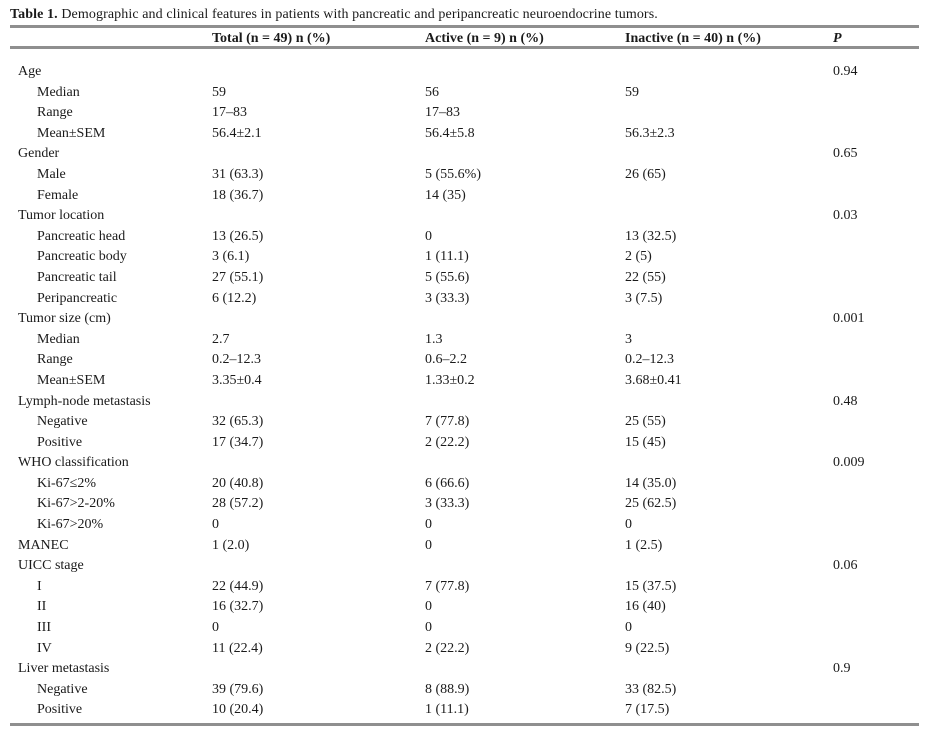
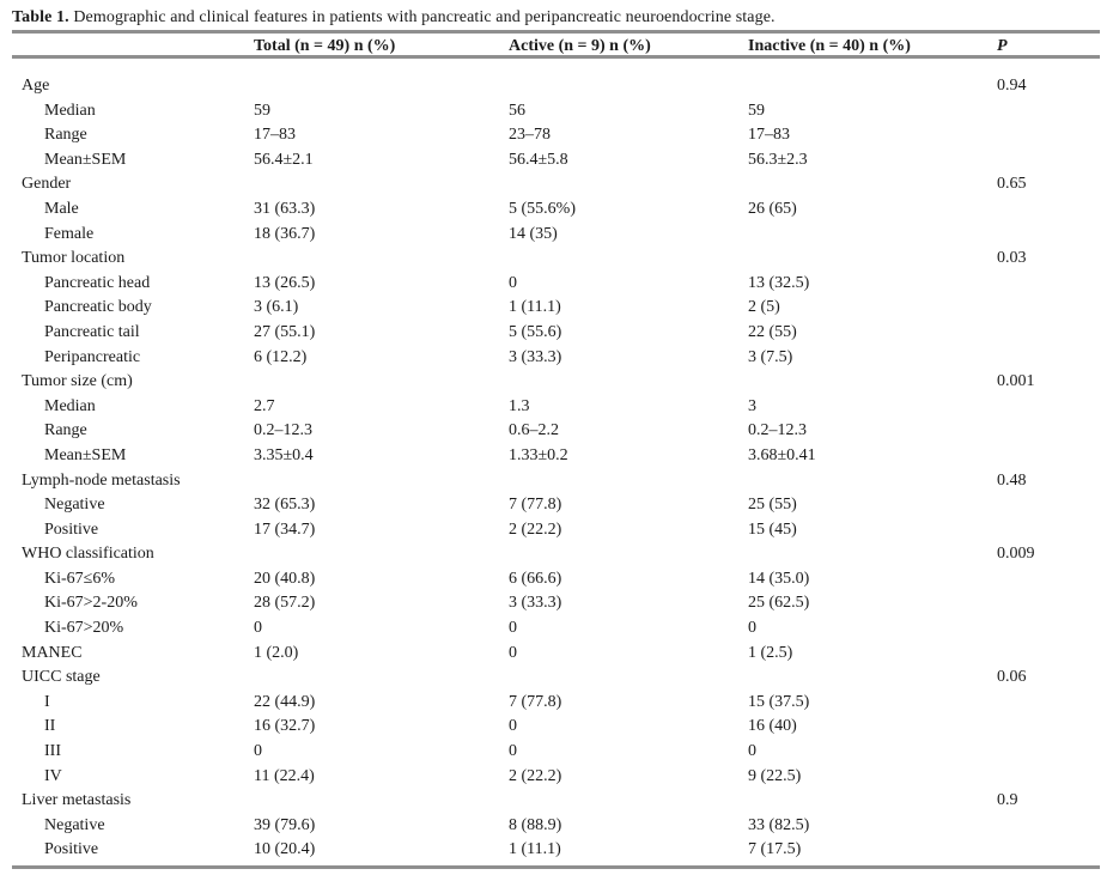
- Table 1. Demographic and clinical features in patients with pancreatic and peripancreatic neuroendocrine tumors.
+ Table 1. Demographic and clinical features in patients with pancreatic and peripancreatic neuroendocrine stage.
  Total (n = 49) n (%)
  Active (n = 9) n (%)
  Inactive (n = 40) n (%)
  P
  Age
  0.94
  Median
  59
  56
  59
  Range
  17–83
+ 23–78
  17–83
  Mean±SEM
  56.4±2.1
  56.4±5.8
  56.3±2.3
  Gender
  0.65
  Male
  31 (63.3)
  5 (55.6%)
  26 (65)
  Female
  18 (36.7)
  14 (35)
  Tumor location
  0.03
  Pancreatic head
  13 (26.5)
  0
  13 (32.5)
  Pancreatic body
  3 (6.1)
  1 (11.1)
  2 (5)
  Pancreatic tail
  27 (55.1)
  5 (55.6)
  22 (55)
  Peripancreatic
  6 (12.2)
  3 (33.3)
  3 (7.5)
  Tumor size (cm)
  0.001
  Median
  2.7
  1.3
  3
  Range
  0.2–12.3
  0.6–2.2
  0.2–12.3
  Mean±SEM
  3.35±0.4
  1.33±0.2
  3.68±0.41
  Lymph-node metastasis
  0.48
  Negative
  32 (65.3)
  7 (77.8)
  25 (55)
  Positive
  17 (34.7)
  2 (22.2)
  15 (45)
  WHO classification
  0.009
- Ki-67≤2%
+ Ki-67≤6%
  20 (40.8)
  6 (66.6)
  14 (35.0)
  Ki-67>2-20%
  28 (57.2)
  3 (33.3)
  25 (62.5)
  Ki-67>20%
  0
  0
  0
  MANEC
  1 (2.0)
  0
  1 (2.5)
  UICC stage
  0.06
  I
  22 (44.9)
  7 (77.8)
  15 (37.5)
  II
  16 (32.7)
  0
  16 (40)
  III
  0
  0
  0
  IV
  11 (22.4)
  2 (22.2)
  9 (22.5)
  Liver metastasis
  0.9
  Negative
  39 (79.6)
  8 (88.9)
  33 (82.5)
  Positive
  10 (20.4)
  1 (11.1)
  7 (17.5)
